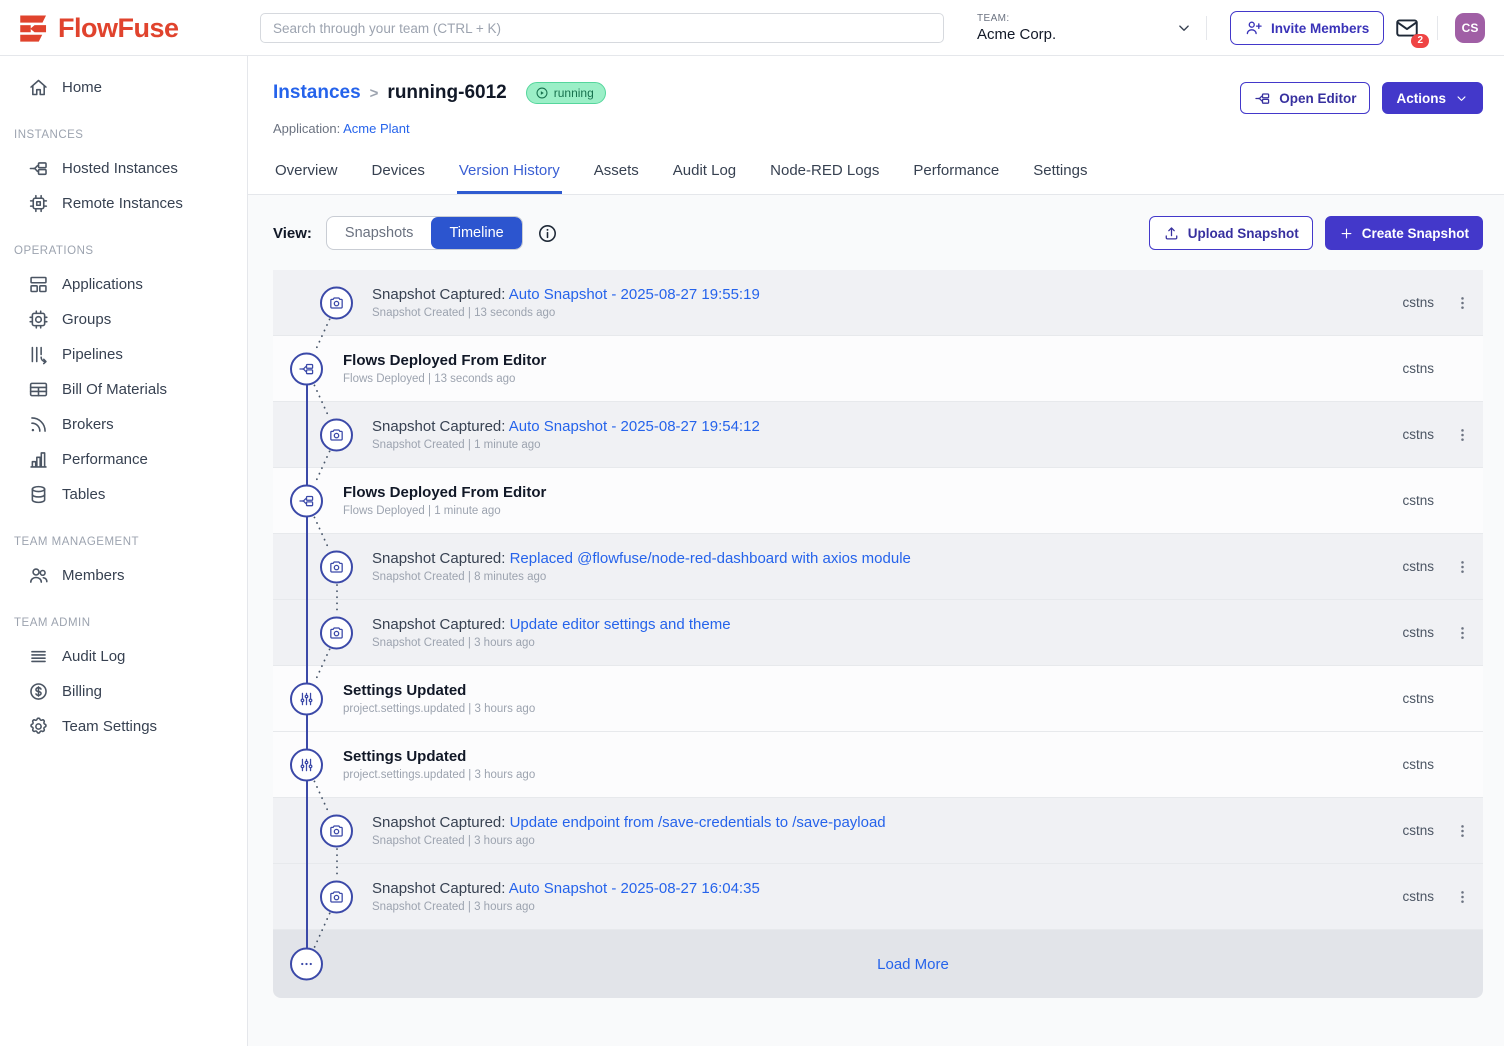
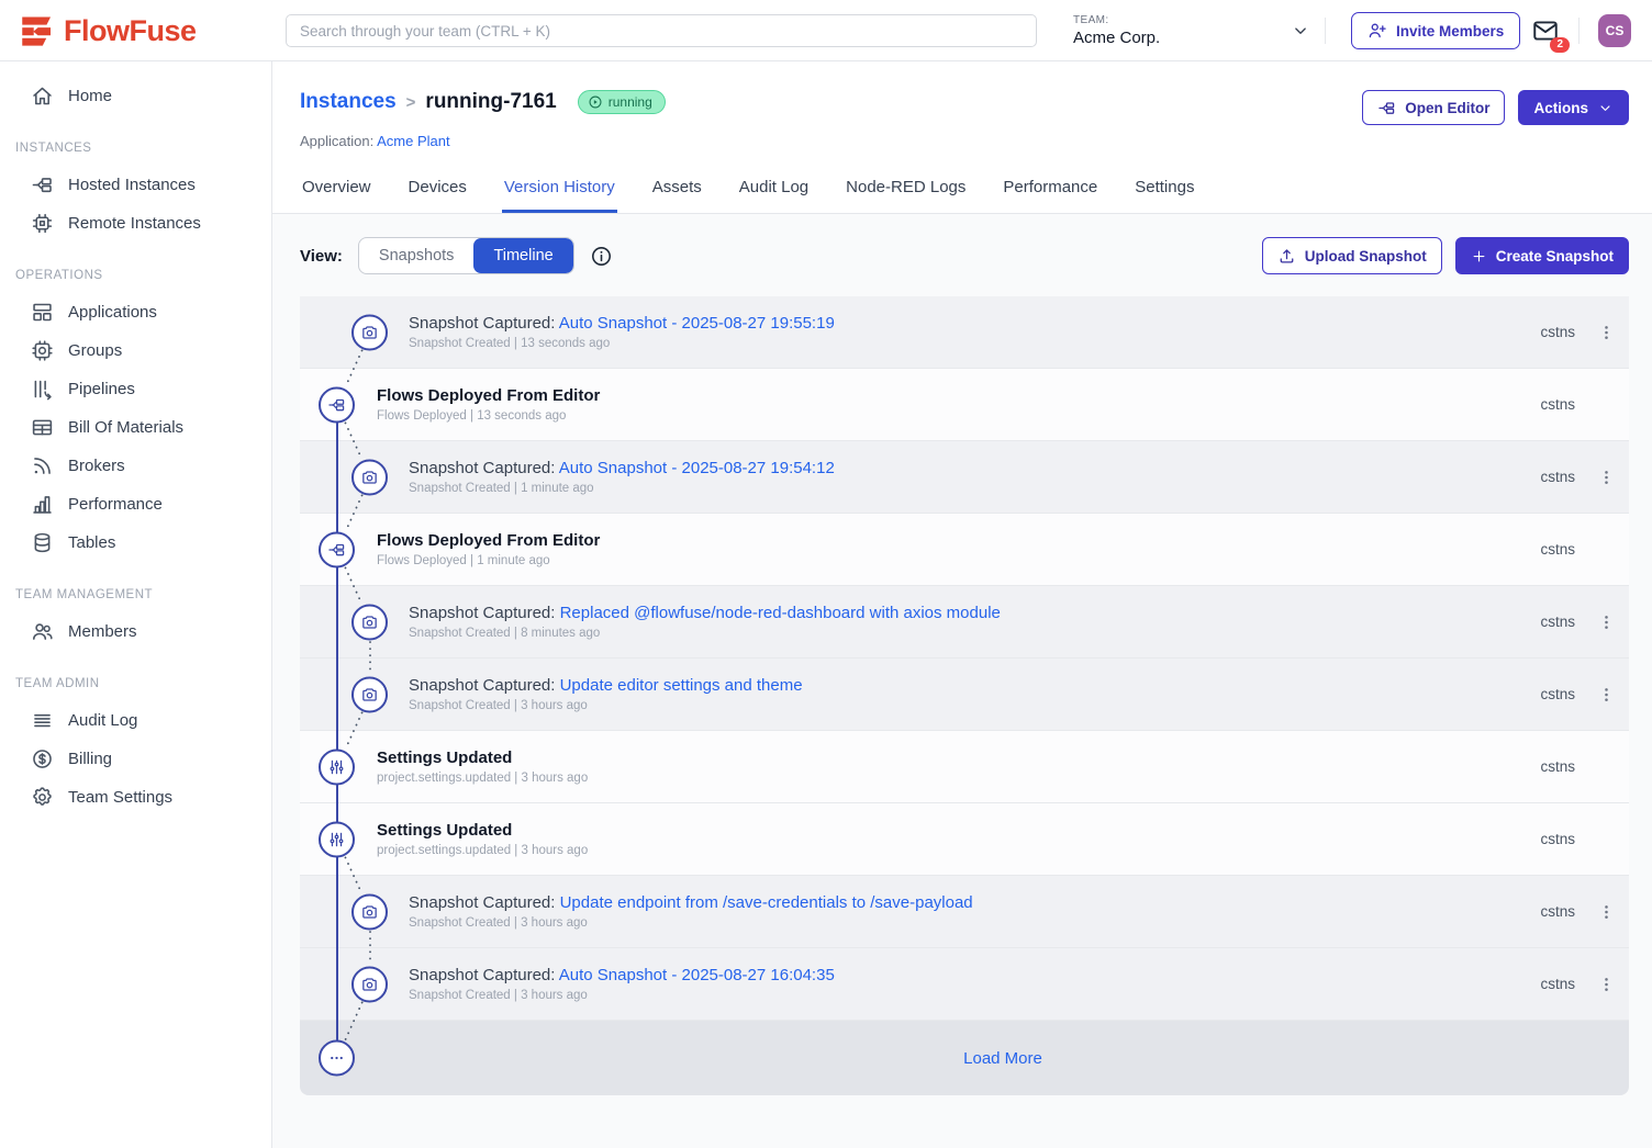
  FlowFuse
  Search through your team (CTRL + K)
  TEAM:
  Acme Corp.
  Invite Members
  2
  CS
  Home
  INSTANCES
  Hosted Instances
  Remote Instances
  OPERATIONS
  Applications
  Groups
  Pipelines
  Bill Of Materials
  Brokers
  Performance
  Tables
  TEAM MANAGEMENT
  Members
  TEAM ADMIN
  Audit Log
  Billing
  Team Settings
  Instances
  >
- running-6012
+ running-7161
  running
  Open Editor
  Actions
  Application: Acme Plant
  Overview
  Devices
  Version History
  Assets
  Audit Log
  Node-RED Logs
  Performance
  Settings
  View:
  Snapshots
  Timeline
  Upload Snapshot
  Create Snapshot
  Snapshot Captured: Auto Snapshot - 2025-08-27 19:55:19
  Snapshot Created | 13 seconds ago
  cstns
  Flows Deployed From Editor
  Flows Deployed | 13 seconds ago
  cstns
  Snapshot Captured: Auto Snapshot - 2025-08-27 19:54:12
  Snapshot Created | 1 minute ago
  cstns
  Flows Deployed From Editor
  Flows Deployed | 1 minute ago
  cstns
  Snapshot Captured: Replaced @flowfuse/node-red-dashboard with axios module
  Snapshot Created | 8 minutes ago
  cstns
  Snapshot Captured: Update editor settings and theme
  Snapshot Created | 3 hours ago
  cstns
  Settings Updated
  project.settings.updated | 3 hours ago
  cstns
  Settings Updated
  project.settings.updated | 3 hours ago
  cstns
  Snapshot Captured: Update endpoint from /save-credentials to /save-payload
  Snapshot Created | 3 hours ago
  cstns
  Snapshot Captured: Auto Snapshot - 2025-08-27 16:04:35
  Snapshot Created | 3 hours ago
  cstns
  Load More
